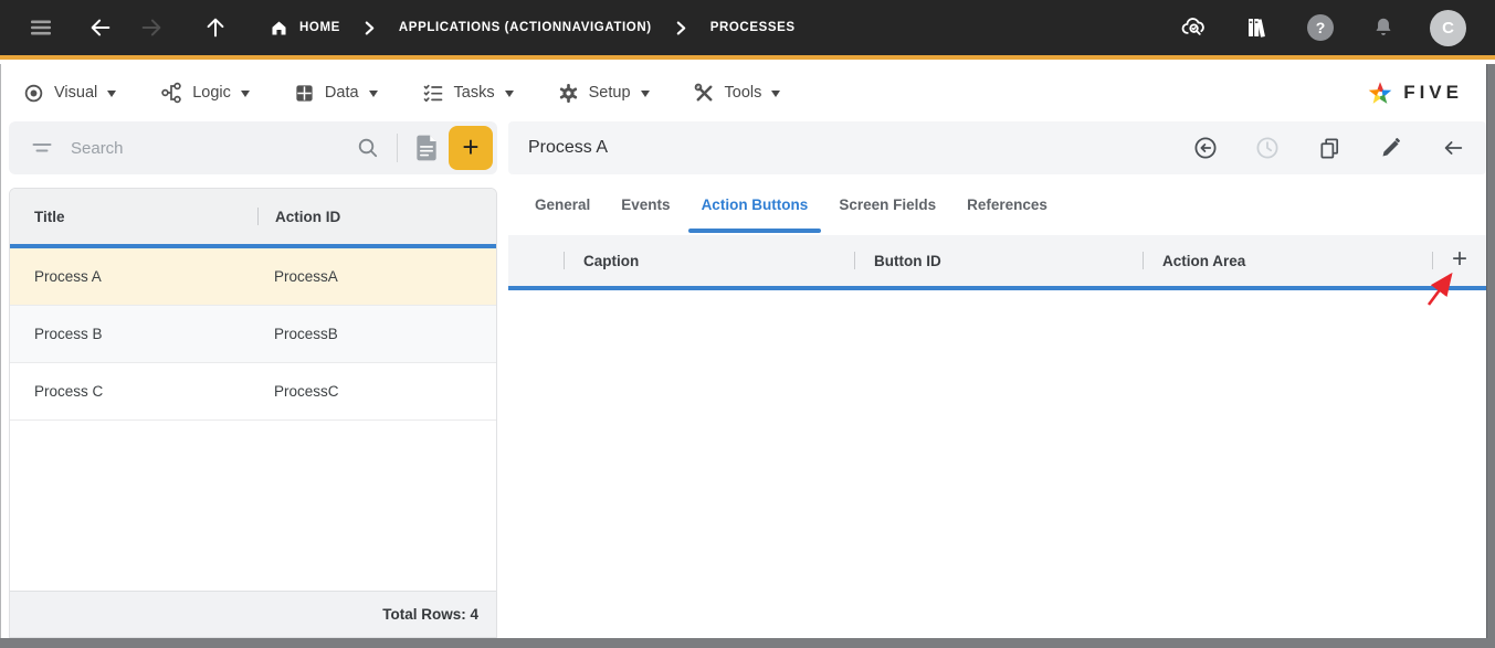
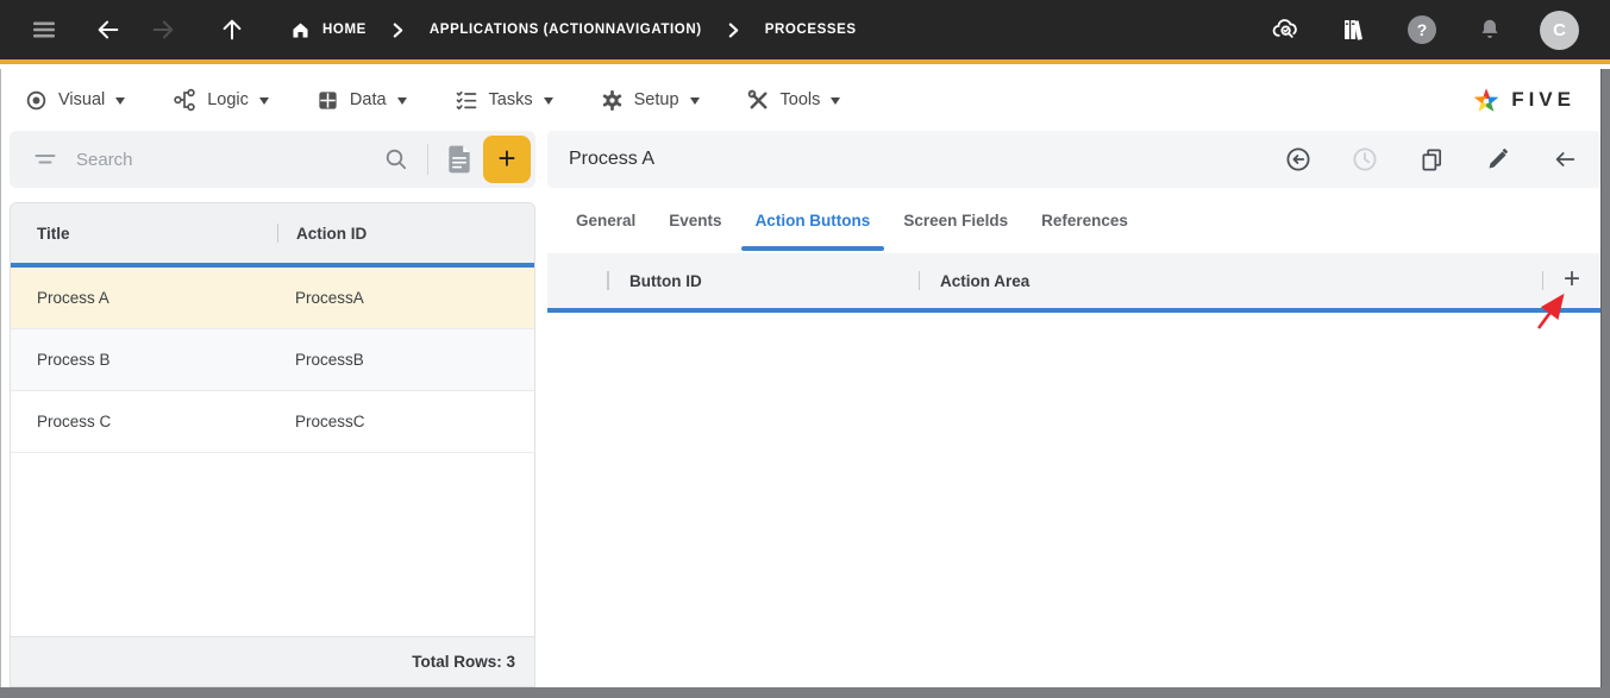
  HOME
  APPLICATIONS (ACTIONNAVIGATION)
  PROCESSES
  ?
  C
  Visual
  Logic
  Data
  Tasks
  Setup
  Tools
  FIVE
  Search
  +
  Title
  Action ID
  Process A
  ProcessA
  Process B
  ProcessB
  Process C
  ProcessC
- Total Rows: 4
+ Total Rows: 3
  Process A
  General
  Events
  Action Buttons
  Screen Fields
  References
- Caption
  Button ID
  Action Area
  +
